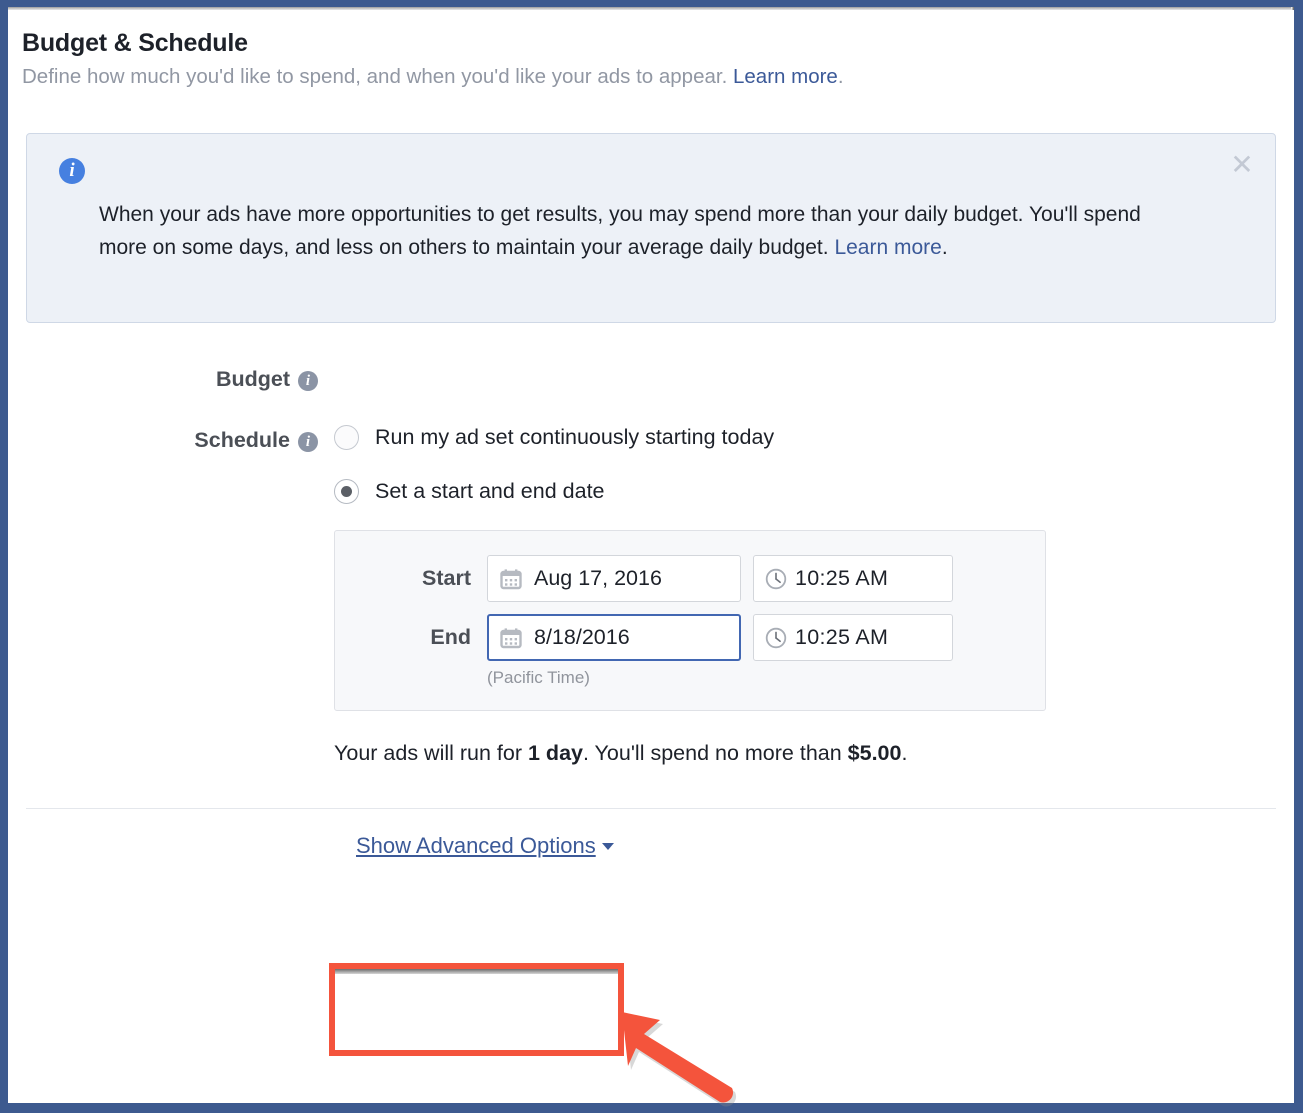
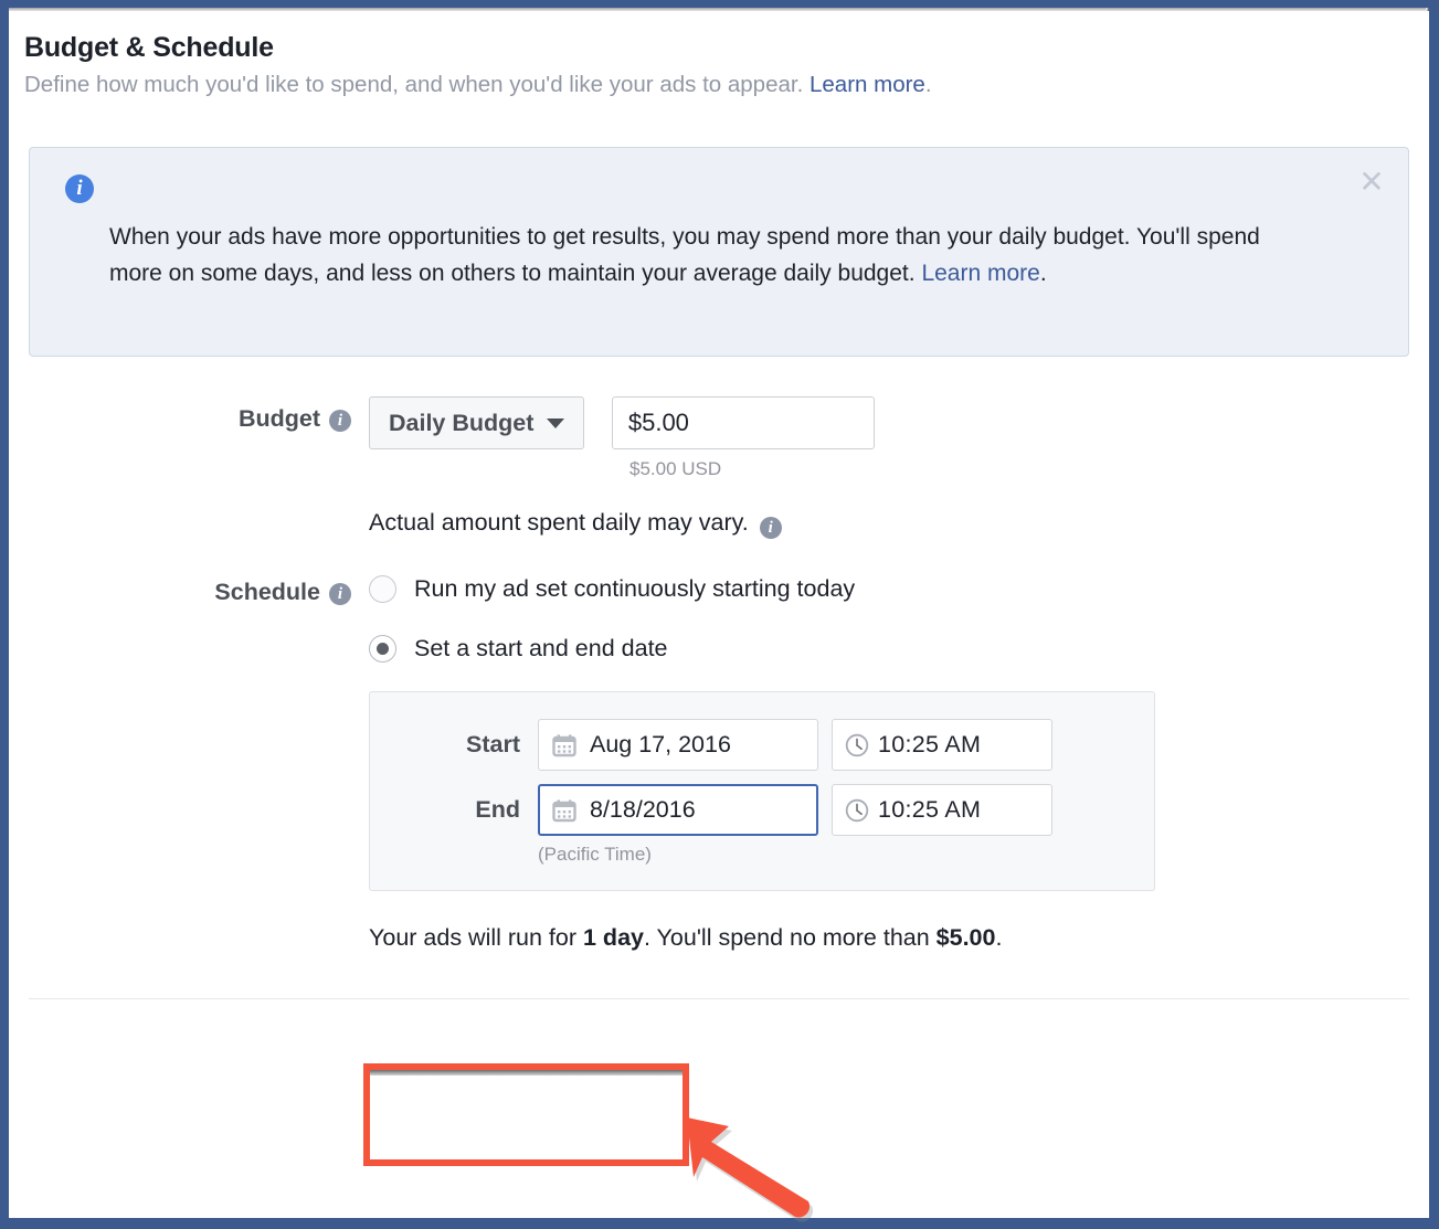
  Budget & Schedule
  Define how much you'd like to spend, and when you'd like your ads to appear. Learn more.
  i
  When your ads have more opportunities to get results, you may spend more than your daily budget. You'll spend more on some days, and less on others to maintain your average daily budget. Learn more.
  ✕
  Budget i
+ Daily Budget
+ $5.00
+ $5.00 USD
+ Actual amount spent daily may vary. i
  Schedule i
  Run my ad set continuously starting today
  Set a start and end date
  Start
  Aug 17, 2016
  10:25 AM
  End
  8/18/2016
  10:25 AM
  (Pacific Time)
  Your ads will run for 1 day. You'll spend no more than $5.00.
- Show Advanced Options
